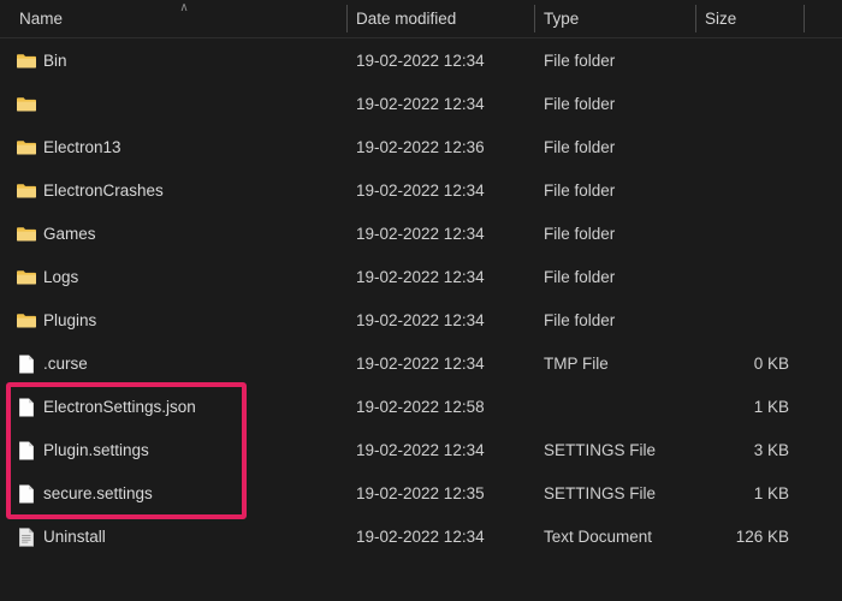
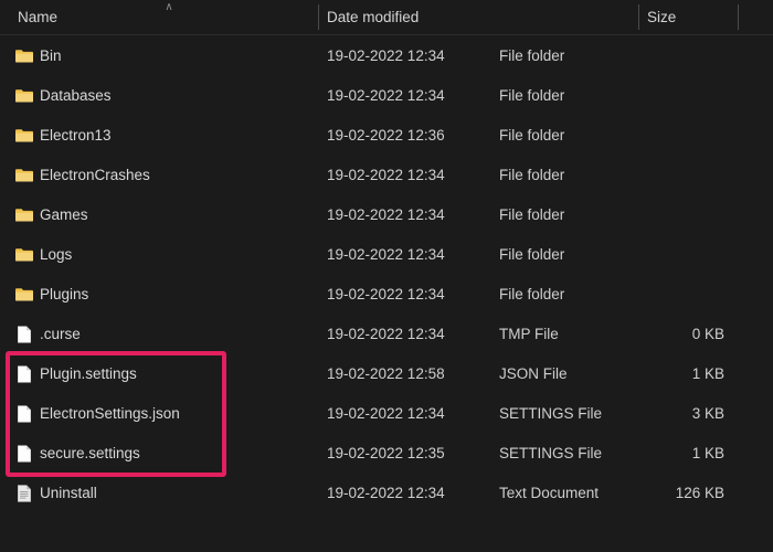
  ∧
  Name
  Date modified
- Type
  Size
  Bin
  19-02-2022 12:34
  File folder
+ Databases
  19-02-2022 12:34
  File folder
  Electron13
  19-02-2022 12:36
  File folder
  ElectronCrashes
  19-02-2022 12:34
  File folder
  Games
  19-02-2022 12:34
  File folder
  Logs
  19-02-2022 12:34
  File folder
  Plugins
  19-02-2022 12:34
  File folder
  .curse
  19-02-2022 12:34
  TMP File
  0 KB
- ElectronSettings.json
+ Plugin.settings
  19-02-2022 12:58
+ JSON File
  1 KB
- Plugin.settings
+ ElectronSettings.json
  19-02-2022 12:34
  SETTINGS File
  3 KB
  secure.settings
  19-02-2022 12:35
  SETTINGS File
  1 KB
  Uninstall
  19-02-2022 12:34
  Text Document
  126 KB
